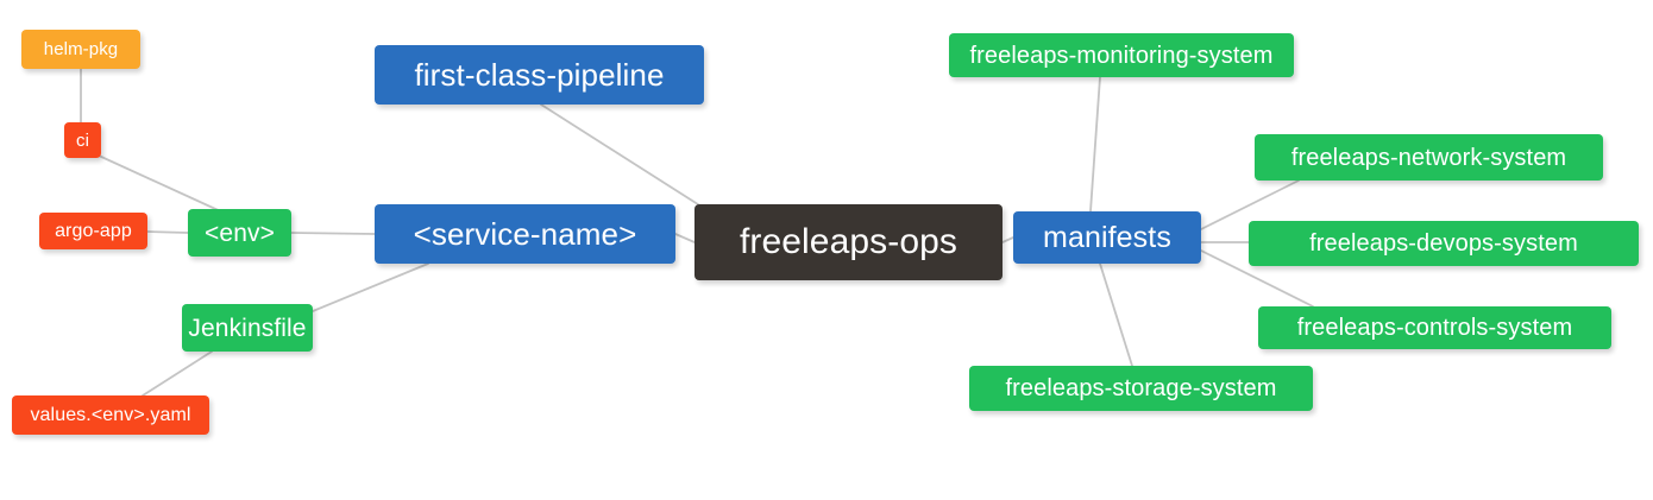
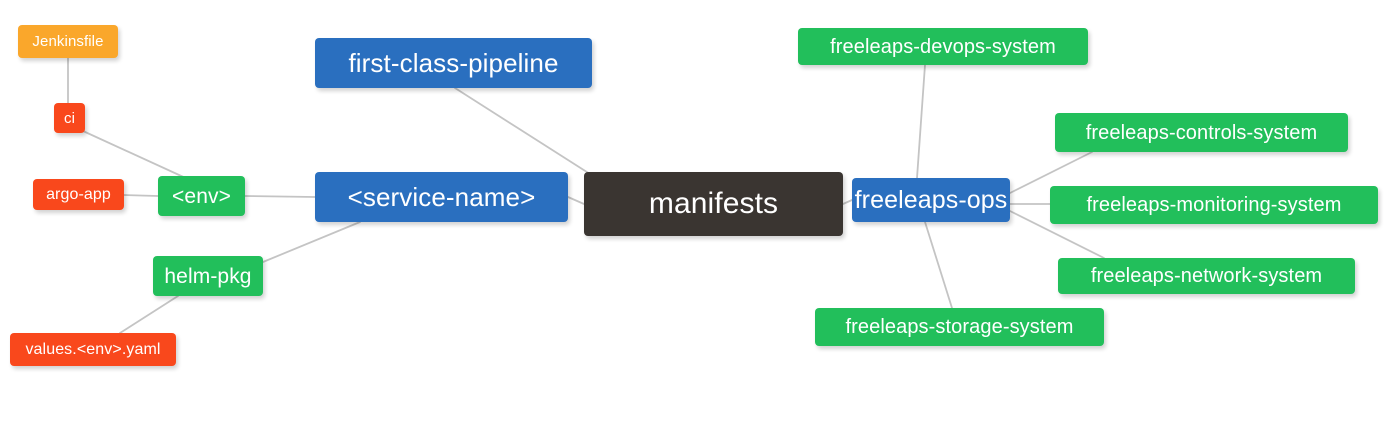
- freeleaps-ops
+ manifests
  first-class-pipeline
  <service-name>
- manifests
+ freeleaps-ops
  <env>
- Jenkinsfile
+ helm-pkg
  ci
- helm-pkg
+ Jenkinsfile
  argo-app
  values.<env>.yaml
- freeleaps-monitoring-system
+ freeleaps-devops-system
- freeleaps-network-system
+ freeleaps-controls-system
- freeleaps-devops-system
+ freeleaps-monitoring-system
- freeleaps-controls-system
+ freeleaps-network-system
  freeleaps-storage-system
